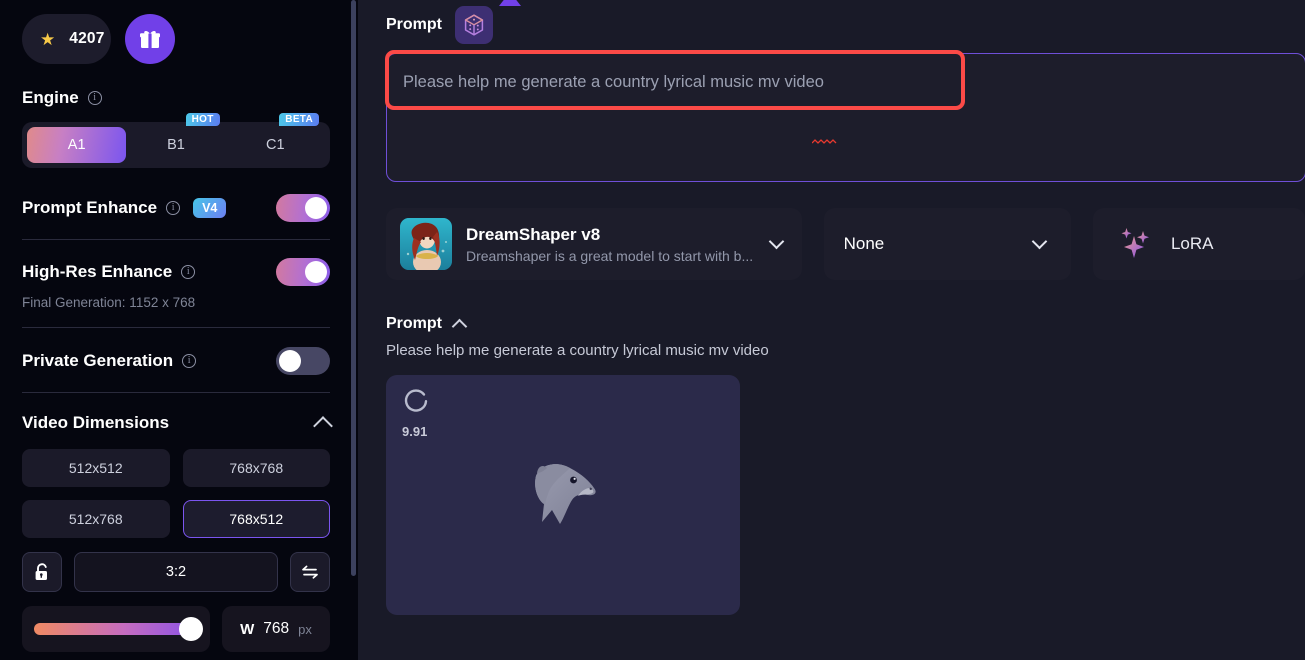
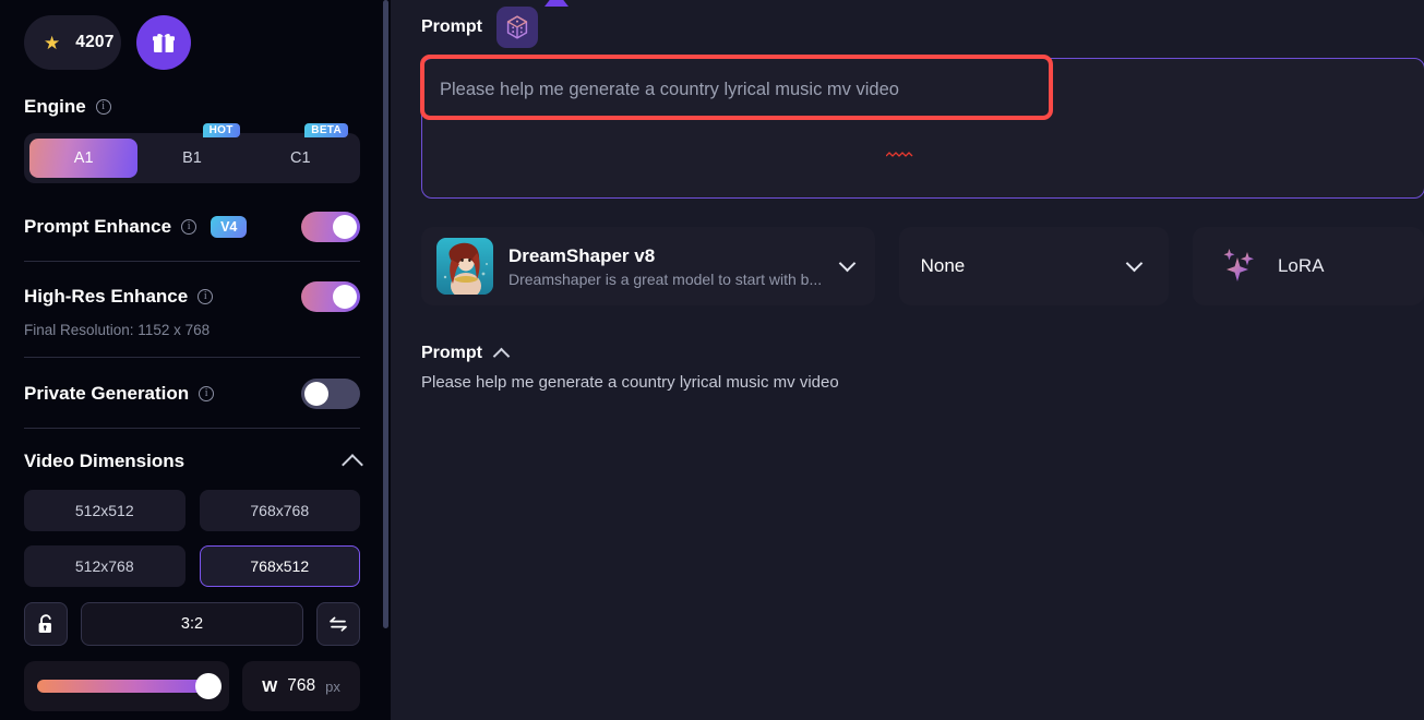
  ★
  4207
  Engine
  i
  A1
  HOT
  B1
  BETA
  C1
  Prompt Enhance
  i
  V4
  High-Res Enhance
  i
- Final Generation: 1152 x 768
+ Final Resolution: 1152 x 768
  Private Generation
  i
  Video Dimensions
  512x512
  768x768
  512x768
  768x512
  3:2
  W
  768
  px
  Prompt
  Please help me generate a country lyrical music mv video
  DreamShaper v8
  Dreamshaper is a great model to start with b...
  None
  LoRA
  Prompt
  Please help me generate a country lyrical music mv video
- 9.91
